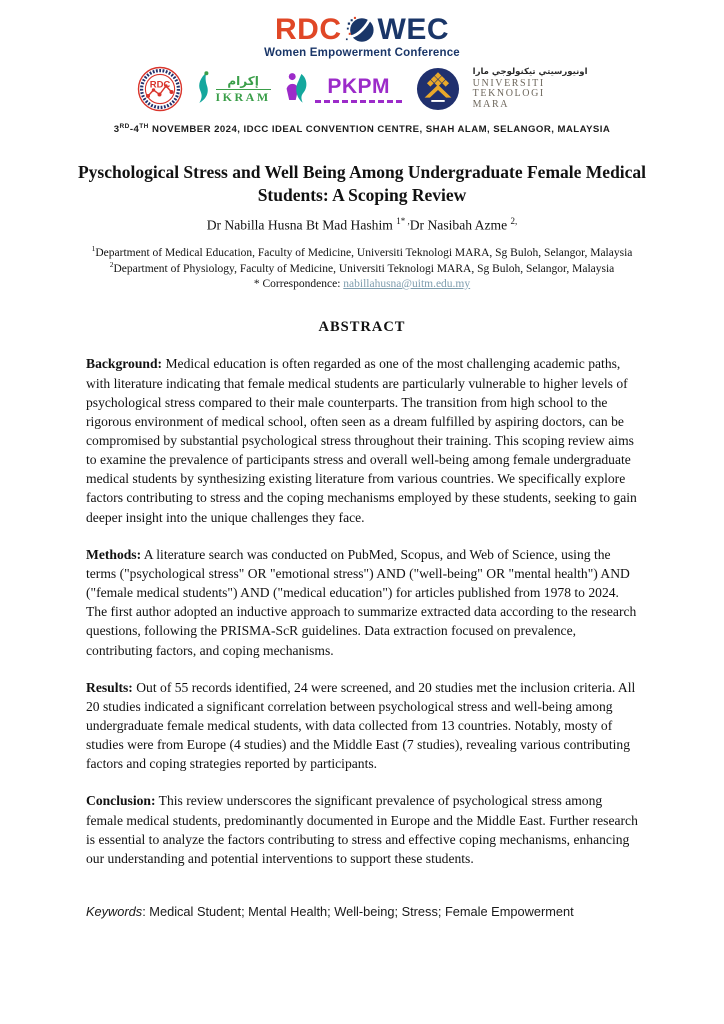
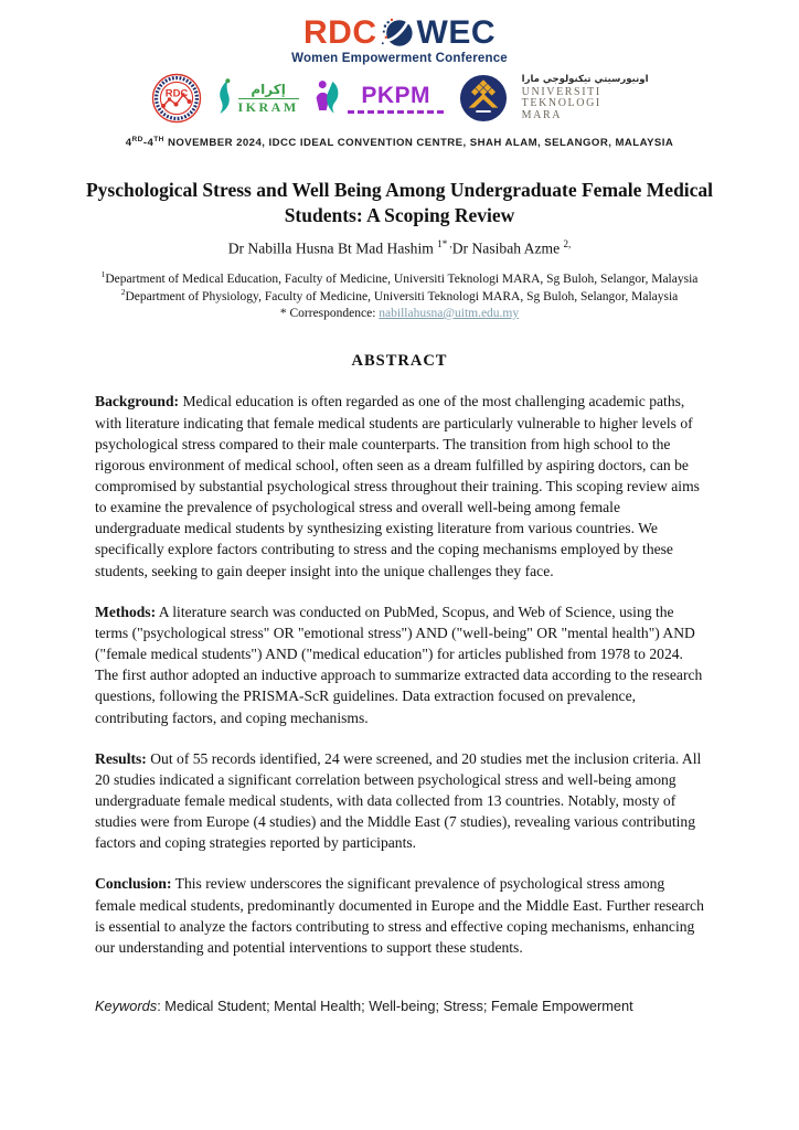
  RDC
  WEC
  Women Empowerment Conference
  إكرام
  IKRAM
  PKPM
  اونيورسيتي تيكنولوجي مارا
  UNIVERSITI
  TEKNOLOGI
  MARA
- 3 -4 NOVEMBER 2024, IDCC IDEAL CONVENTION CENTRE, SHAH ALAM, SELANGOR, MALAYSIA
+ 4 -4 NOVEMBER 2024, IDCC IDEAL CONVENTION CENTRE, SHAH ALAM, SELANGOR, MALAYSIA
  Pyschological Stress and Well Being Among Undergraduate Female Medical Students: A Scoping Review
  Dr Nabilla Husna Bt Mad Hashim 1* ,Dr Nasibah Azme 2,
  1Department of Medical Education, Faculty of Medicine, Universiti Teknologi MARA, Sg Buloh, Selangor, Malaysia
  2Department of Physiology, Faculty of Medicine, Universiti Teknologi MARA, Sg Buloh, Selangor, Malaysia
  * Correspondence: nabillahusna@uitm.edu.my
  ABSTRACT
- Background: Medical education is often regarded as one of the most challenging academic paths, with literature indicating that female medical students are particularly vulnerable to higher levels of psychological stress compared to their male counterparts. The transition from high school to the rigorous environment of medical school, often seen as a dream fulfilled by aspiring doctors, can be compromised by substantial psychological stress throughout their training. This scoping review aims to examine the prevalence of participants stress and overall well-being among female undergraduate medical students by synthesizing existing literature from various countries. We specifically explore factors contributing to stress and the coping mechanisms employed by these students, seeking to gain deeper insight into the unique challenges they face.
+ Background: Medical education is often regarded as one of the most challenging academic paths, with literature indicating that female medical students are particularly vulnerable to higher levels of psychological stress compared to their male counterparts. The transition from high school to the rigorous environment of medical school, often seen as a dream fulfilled by aspiring doctors, can be compromised by substantial psychological stress throughout their training. This scoping review aims to examine the prevalence of psychological stress and overall well-being among female undergraduate medical students by synthesizing existing literature from various countries. We specifically explore factors contributing to stress and the coping mechanisms employed by these students, seeking to gain deeper insight into the unique challenges they face.
  Methods: A literature search was conducted on PubMed, Scopus, and Web of Science, using the terms ("psychological stress" OR "emotional stress") AND ("well-being" OR "mental health") AND ("female medical students") AND ("medical education") for articles published from 1978 to 2024. The first author adopted an inductive approach to summarize extracted data according to the research questions, following the PRISMA-ScR guidelines. Data extraction focused on prevalence, contributing factors, and coping mechanisms.
  Results: Out of 55 records identified, 24 were screened, and 20 studies met the inclusion criteria. All 20 studies indicated a significant correlation between psychological stress and well-being among undergraduate female medical students, with data collected from 13 countries. Notably, mosty of studies were from Europe (4 studies) and the Middle East (7 studies), revealing various contributing factors and coping strategies reported by participants.
  Conclusion: This review underscores the significant prevalence of psychological stress among female medical students, predominantly documented in Europe and the Middle East. Further research is essential to analyze the factors contributing to stress and effective coping mechanisms, enhancing our understanding and potential interventions to support these students.
  Keywords: Medical Student; Mental Health; Well-being; Stress; Female Empowerment
